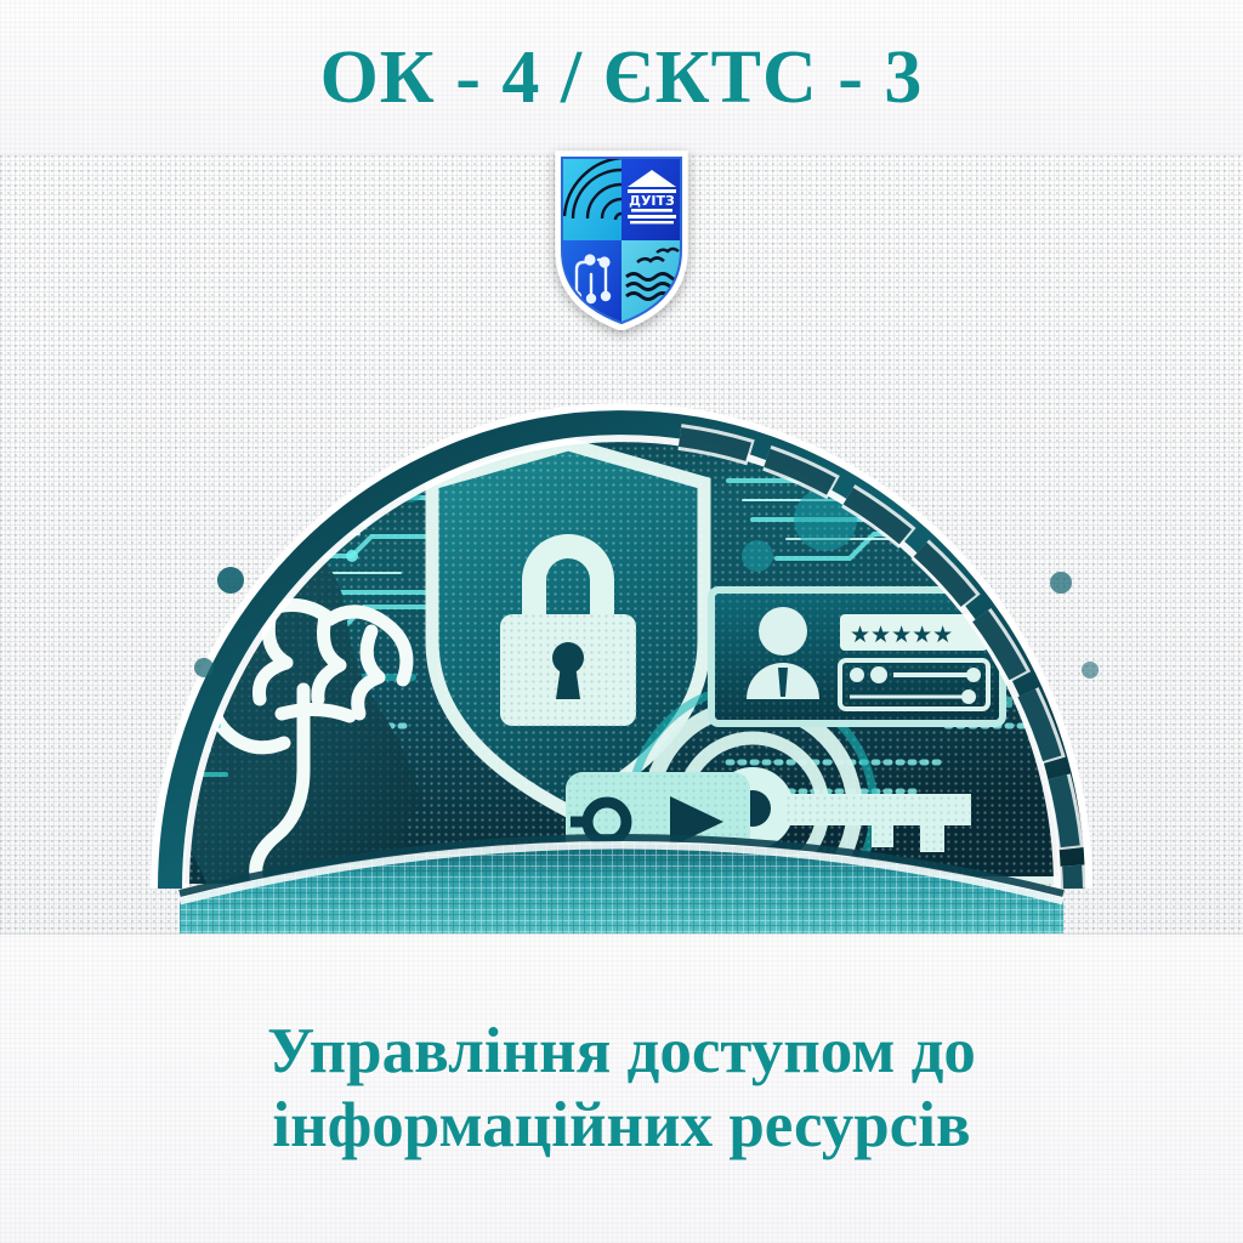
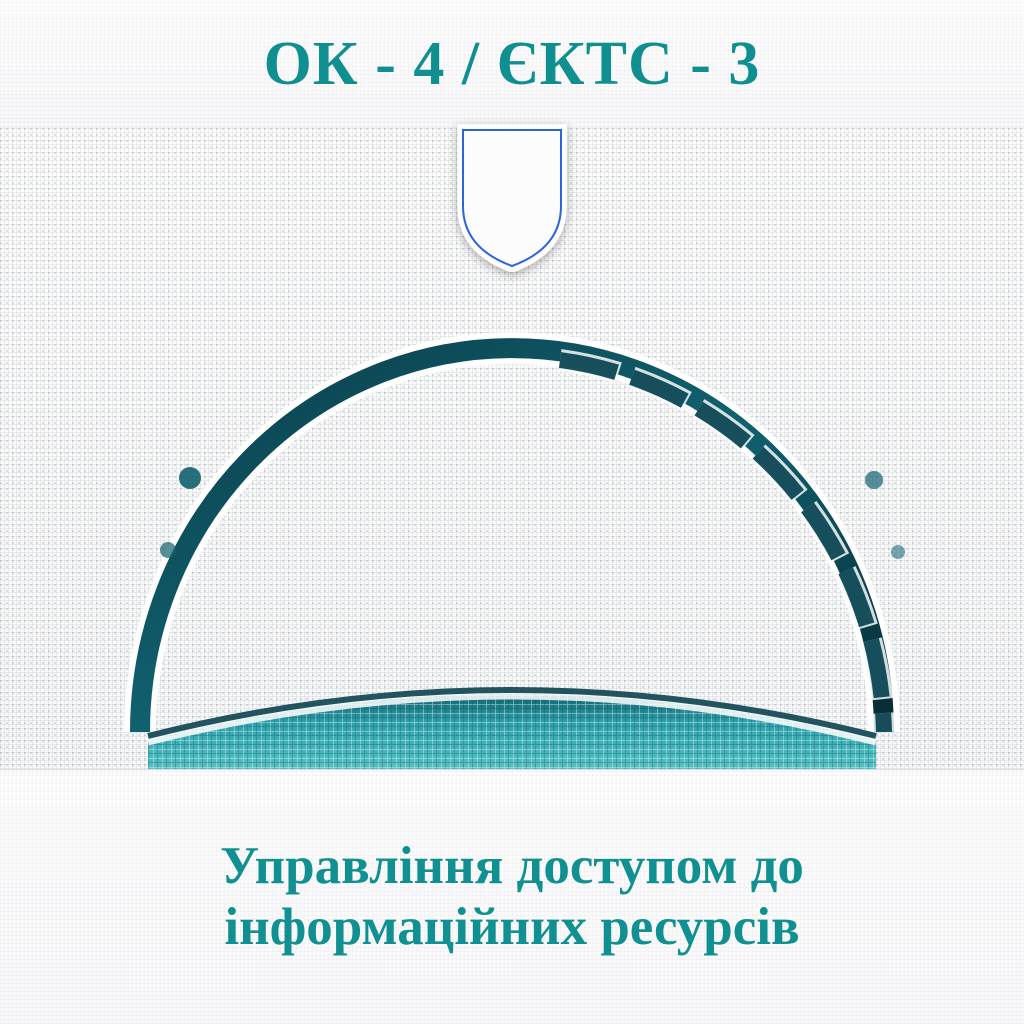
  ОК - 4 / ЄКТС - 3
- ★★★★★
- ДУІТЗ
  Управління доступом до
  інформаційних ресурсів
